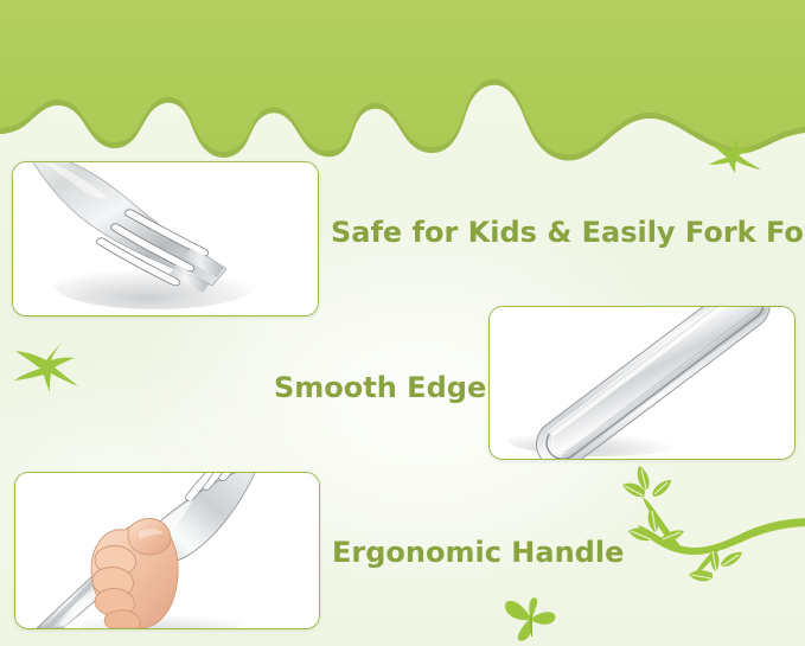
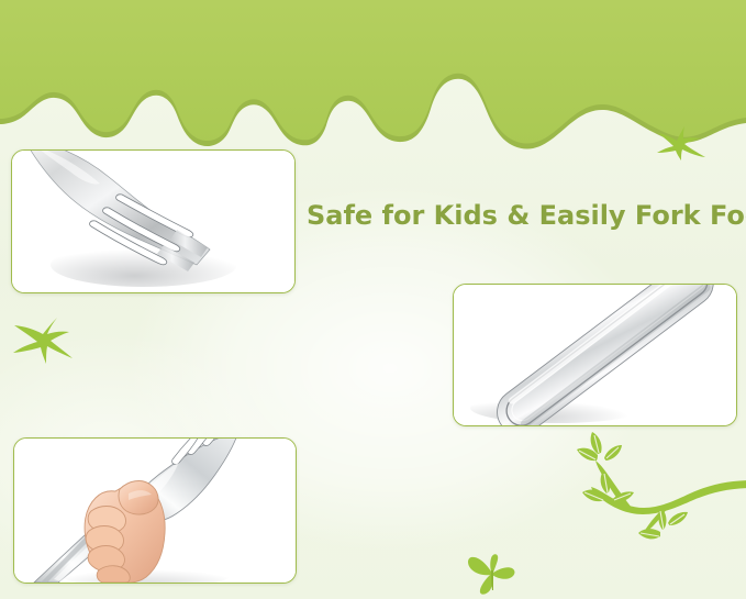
  Safe for Kids & Easily Fork Fo
- Smooth Edge
- Ergonomic Handle
